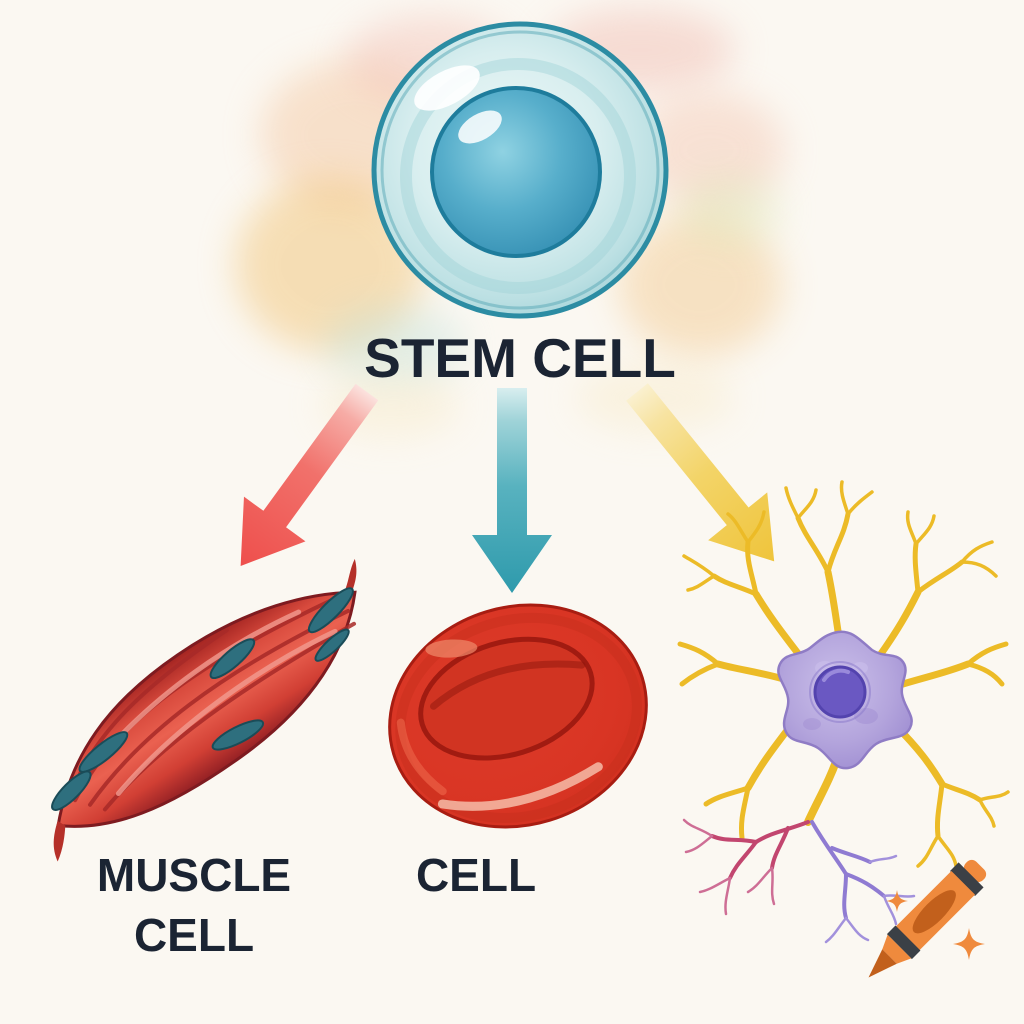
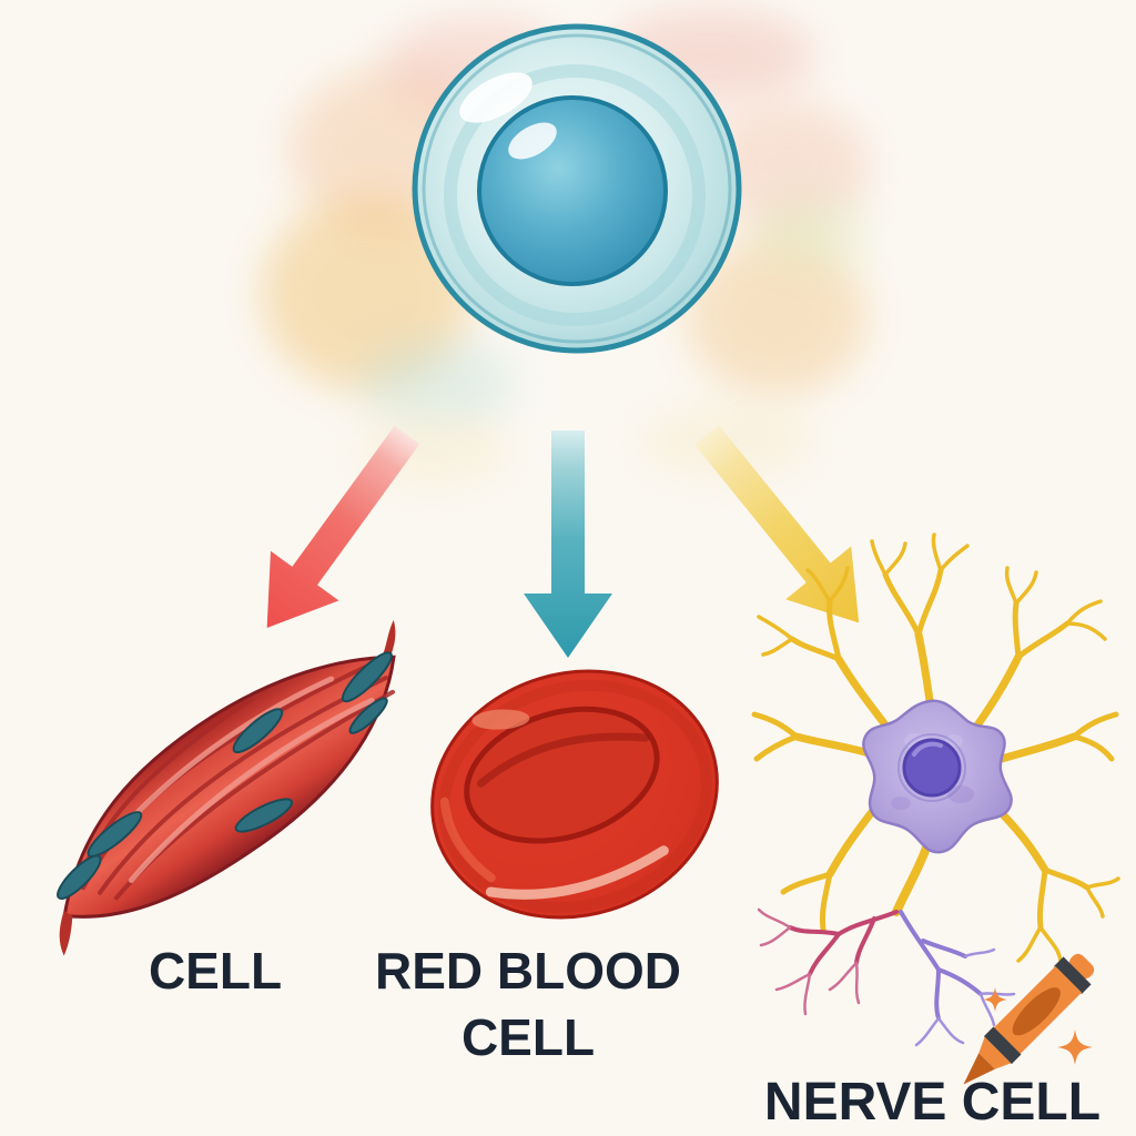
- STEM CELL
- MUSCLE
  CELL
+ RED BLOOD
  CELL
+ NERVE CELL
